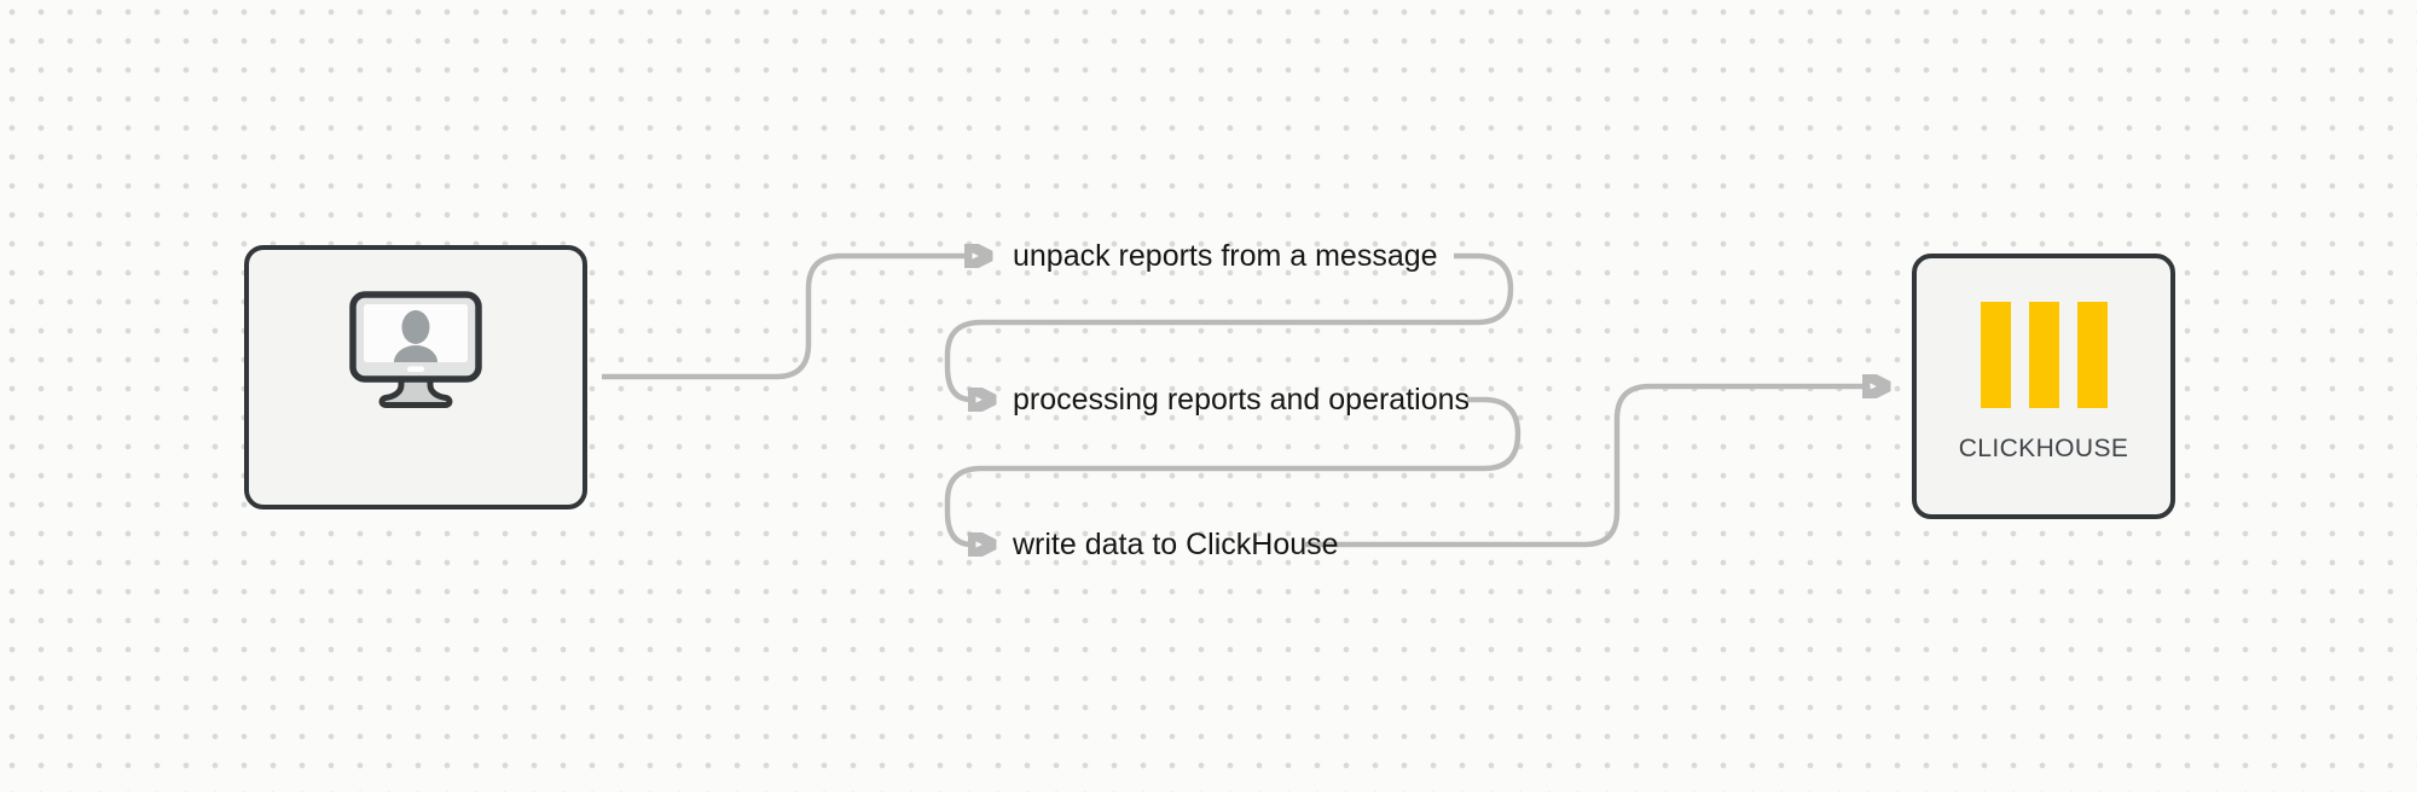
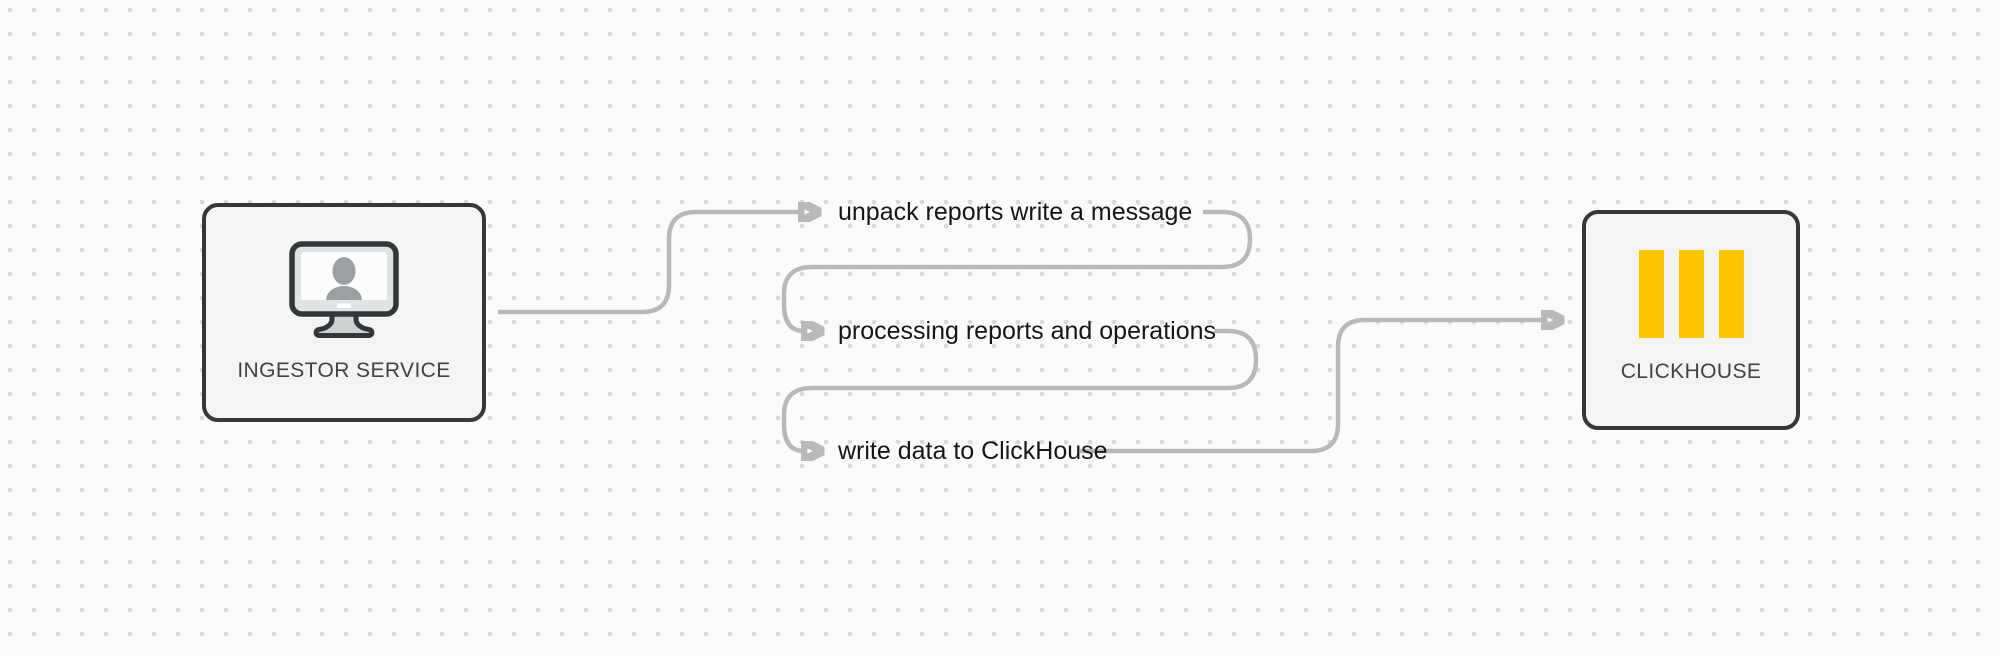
+ INGESTOR SERVICE
  CLICKHOUSE
- unpack reports from a message
+ unpack reports write a message
  processing reports and operations
  write data to ClickHouse
